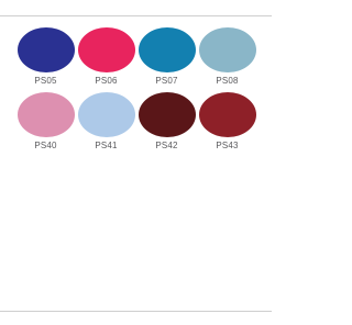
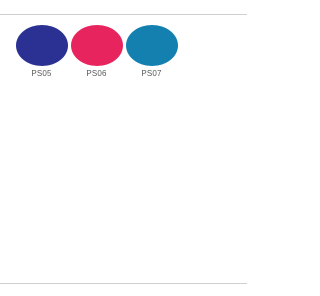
  PS05
  PS06
  PS07
- PS08
- PS40
- PS41
- PS42
- PS43
